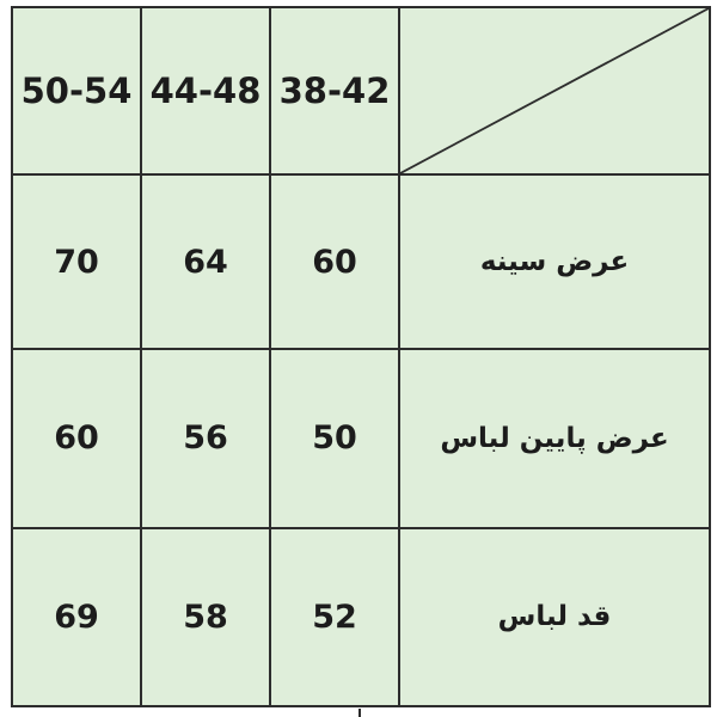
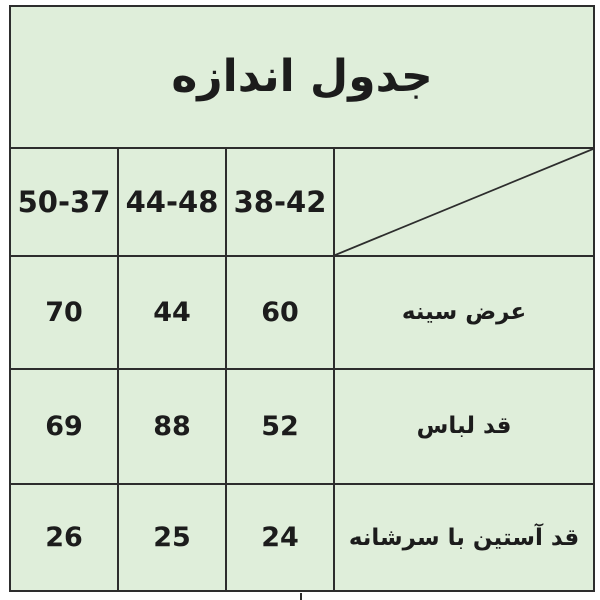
+ جدول اندازه
- 50-54	44-48	38-42
+ 50-37	44-48	38-42
- 70	64	60	عرض سینه
+ 70	44	60	عرض سینه
- 60	56	50	عرض پایین لباس
- 69	58	52	قد لباس
+ 69	88	52	قد لباس
+ 26	25	24	قد آستین با سرشانه
